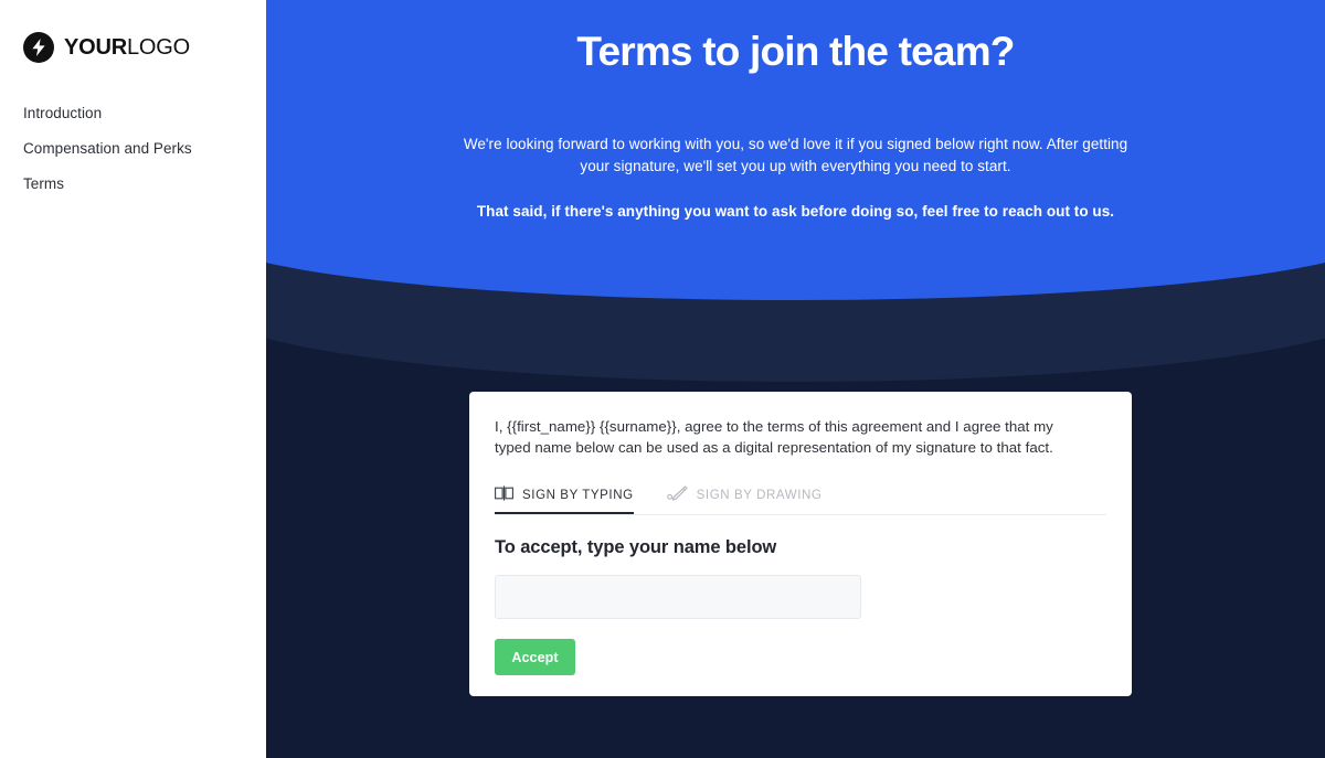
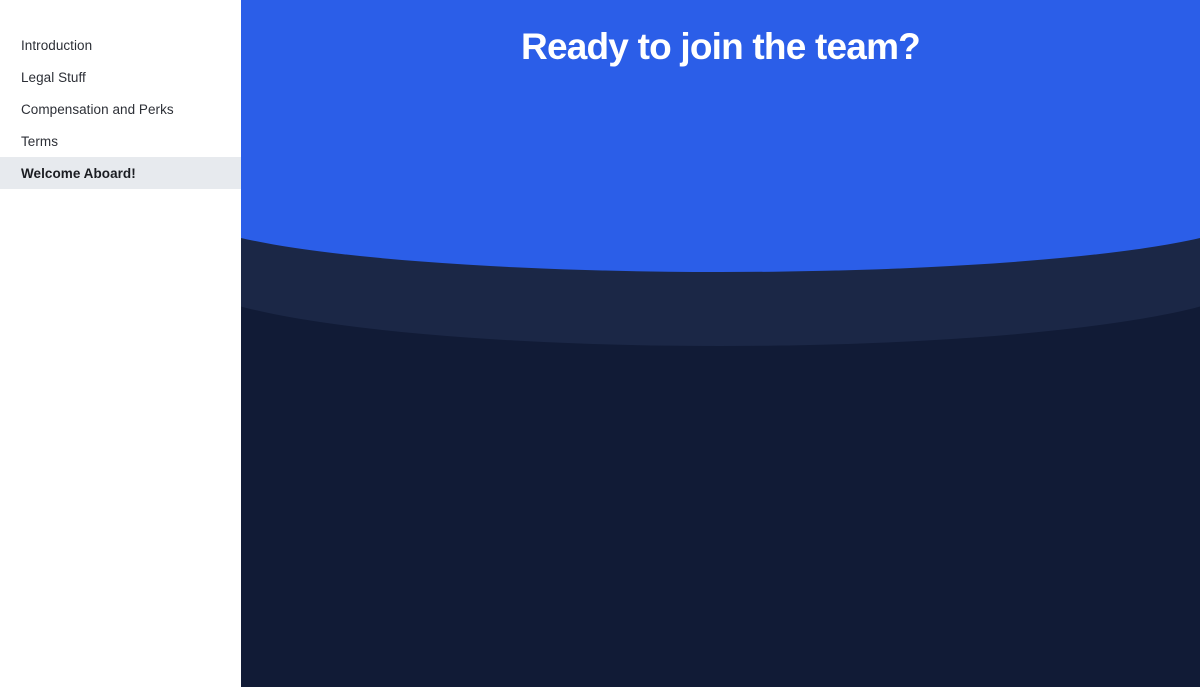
- YOURLOGO
  Introduction
+ Legal Stuff
  Compensation and Perks
  Terms
+ Welcome Aboard!
- Terms to join the team?
+ Ready to join the team?
- We're looking forward to working with you, so we'd love it if you signed below right now. After getting your signature, we'll set you up with everything you need to start.
- That said, if there's anything you want to ask before doing so, feel free to reach out to us.
- I, {{first_name}} {{surname}}, agree to the terms of this agreement and I agree that my typed name below can be used as a digital representation of my signature to that fact.
- SIGN BY TYPING
- SIGN BY DRAWING
- To accept, type your name below
- Accept
